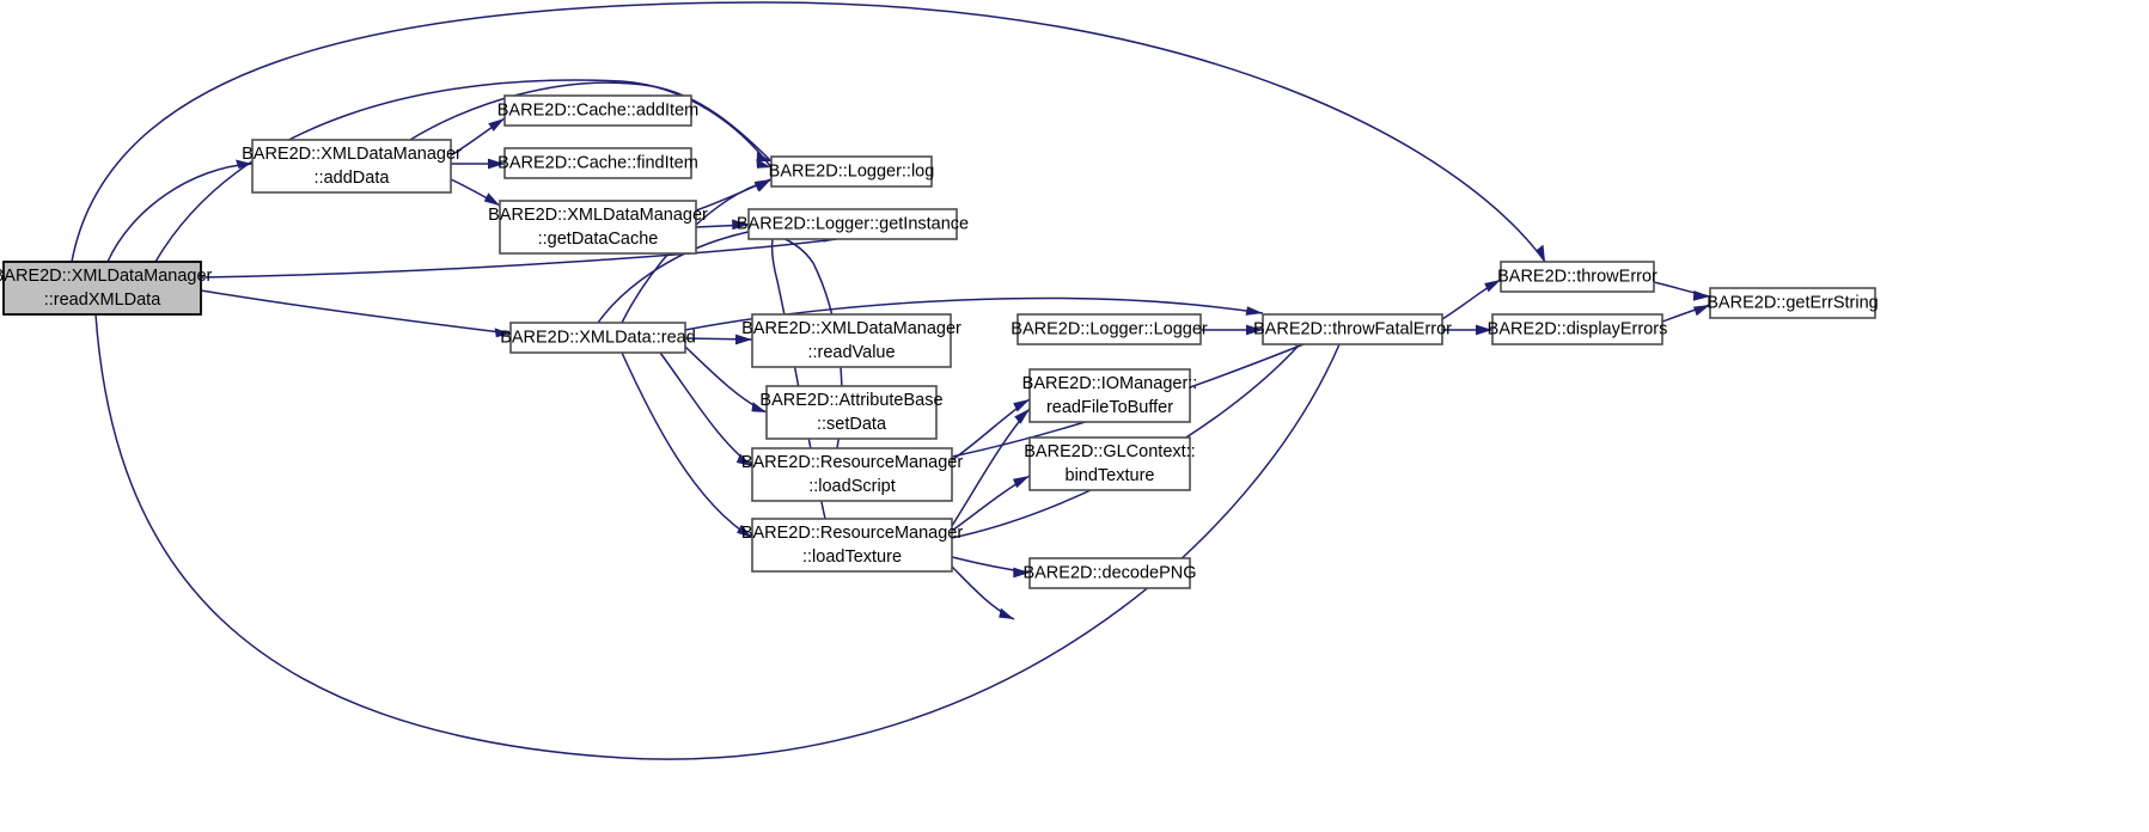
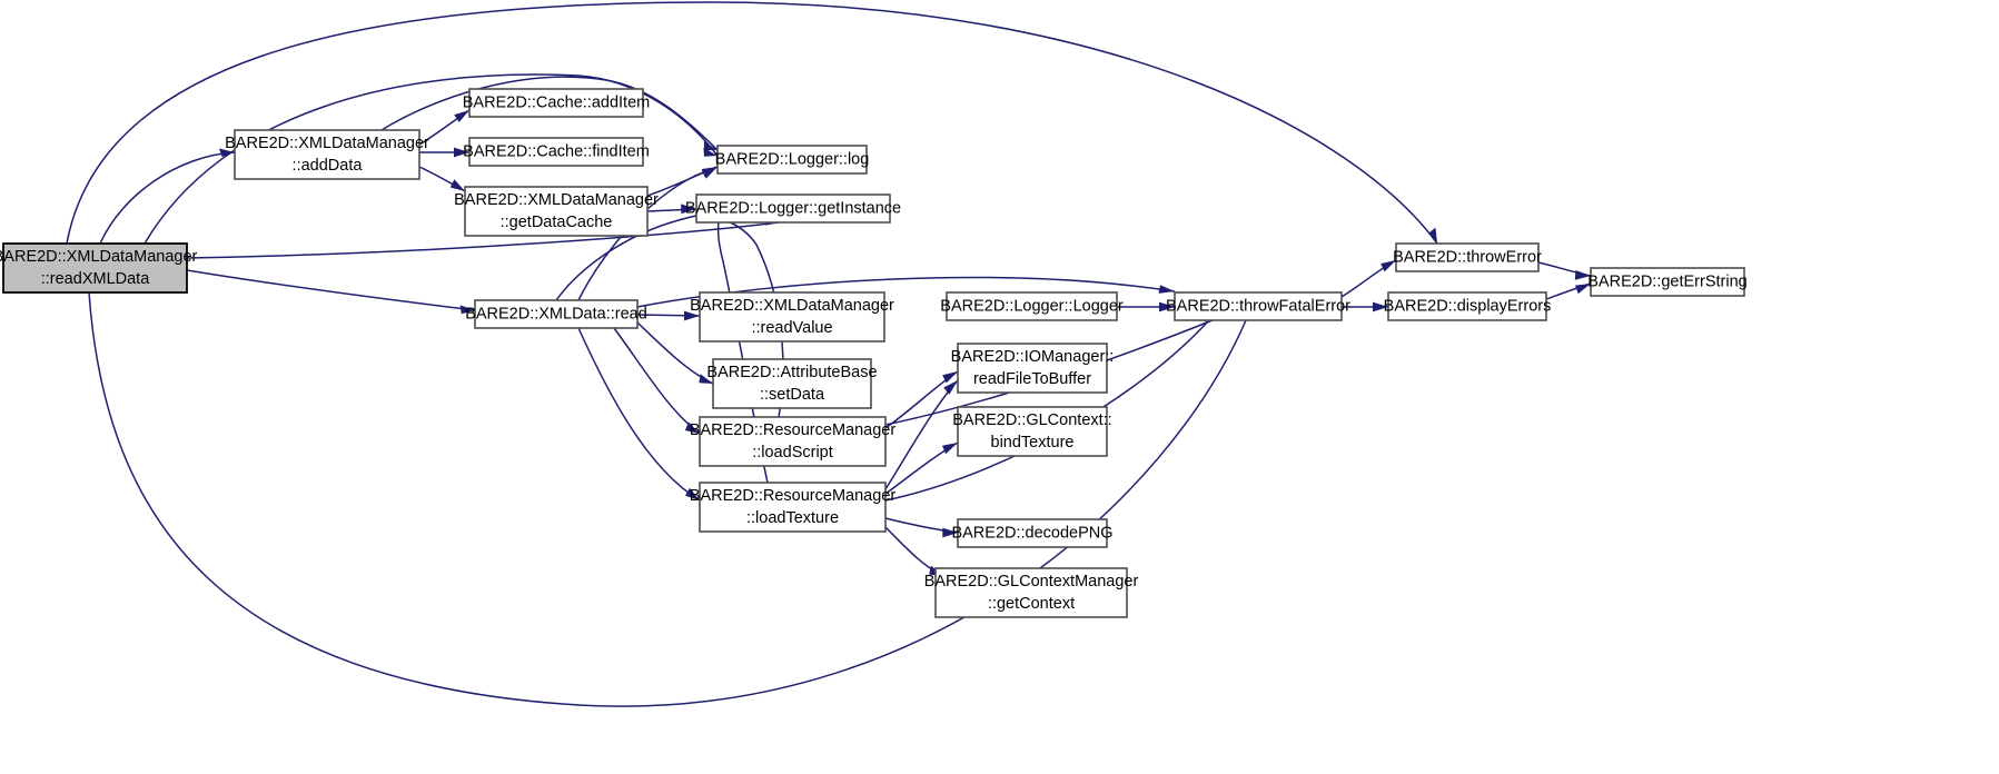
  ARE2D::XMLDataManager
  ::readXMLData
  BARE2D::XMLDataManager
  ::addData
  BARE2D::Cache::addItem
  BARE2D::Cache::findItem
  BARE2D::XMLDataManager
  ::getDataCache
  BARE2D::Logger::log
  BARE2D::Logger::getInstance
  BARE2D::XMLData::read
  BARE2D::XMLDataManager
  ::readValue
  BARE2D::AttributeBase
  ::setData
  BARE2D::ResourceManager
  ::loadScript
  BARE2D::ResourceManager
  ::loadTexture
  BARE2D::Logger::Logger
  BARE2D::IOManager::
  readFileToBuffer
  BARE2D::GLContext::
  bindTexture
  BARE2D::decodePNG
+ BARE2D::GLContextManager
+ ::getContext
  BARE2D::throwFatalError
  BARE2D::throwError
  BARE2D::displayErrors
  BARE2D::getErrString
